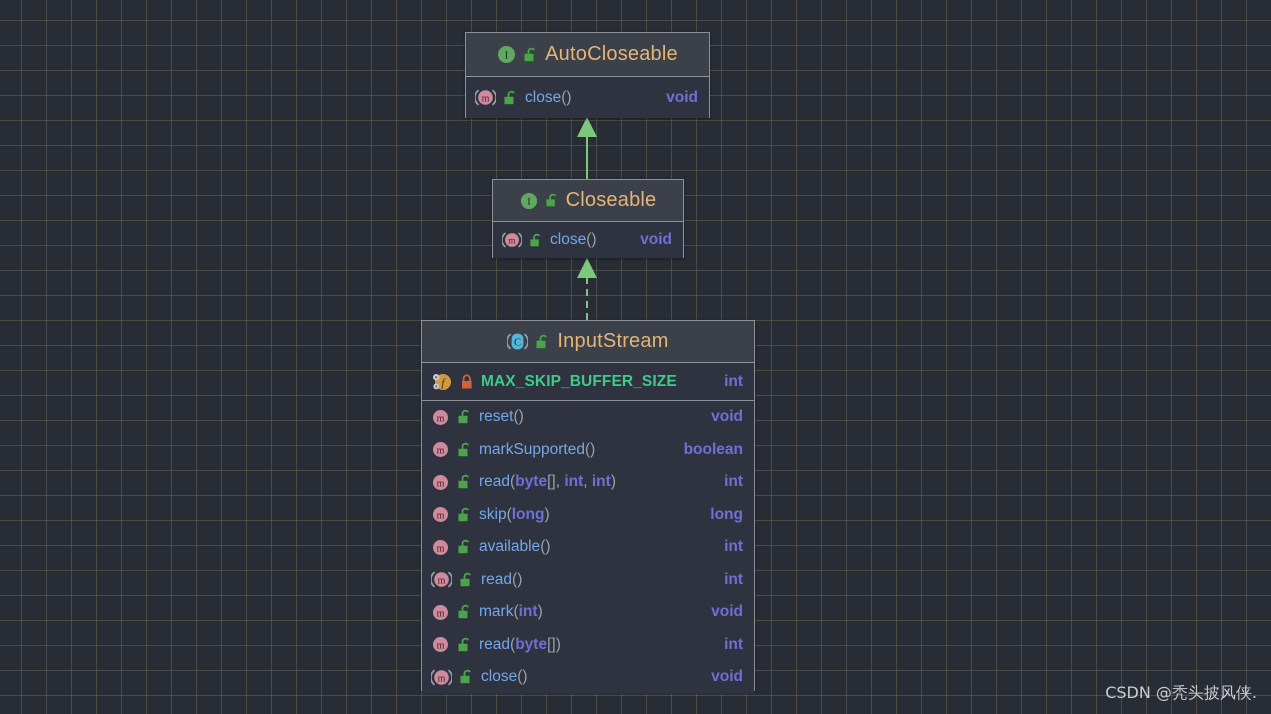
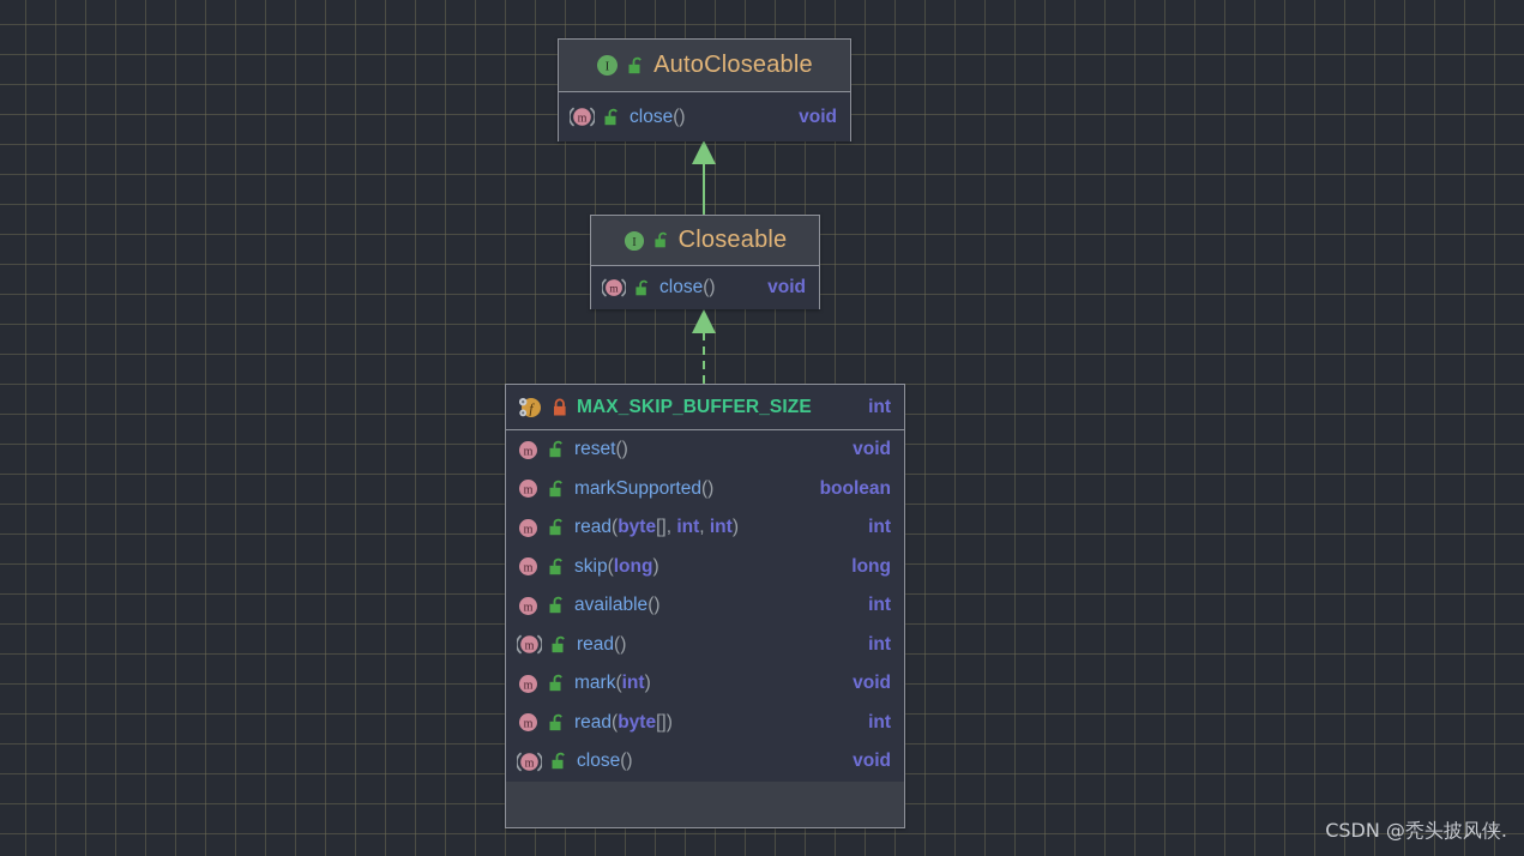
  I
  AutoCloseable
  m
  close()
  void
  I
  Closeable
  m
  close()
  void
- C
- InputStream
  f
  MAX_SKIP_BUFFER_SIZE
  int
  m
  reset()
  void
  m
  markSupported()
  boolean
  m
  read(byte[], int, int)
  int
  m
  skip(long)
  long
  m
  available()
  int
  m
  read()
  int
  m
  mark(int)
  void
  m
  read(byte[])
  int
  m
  close()
  void
  CSDN @秃头披风侠.
